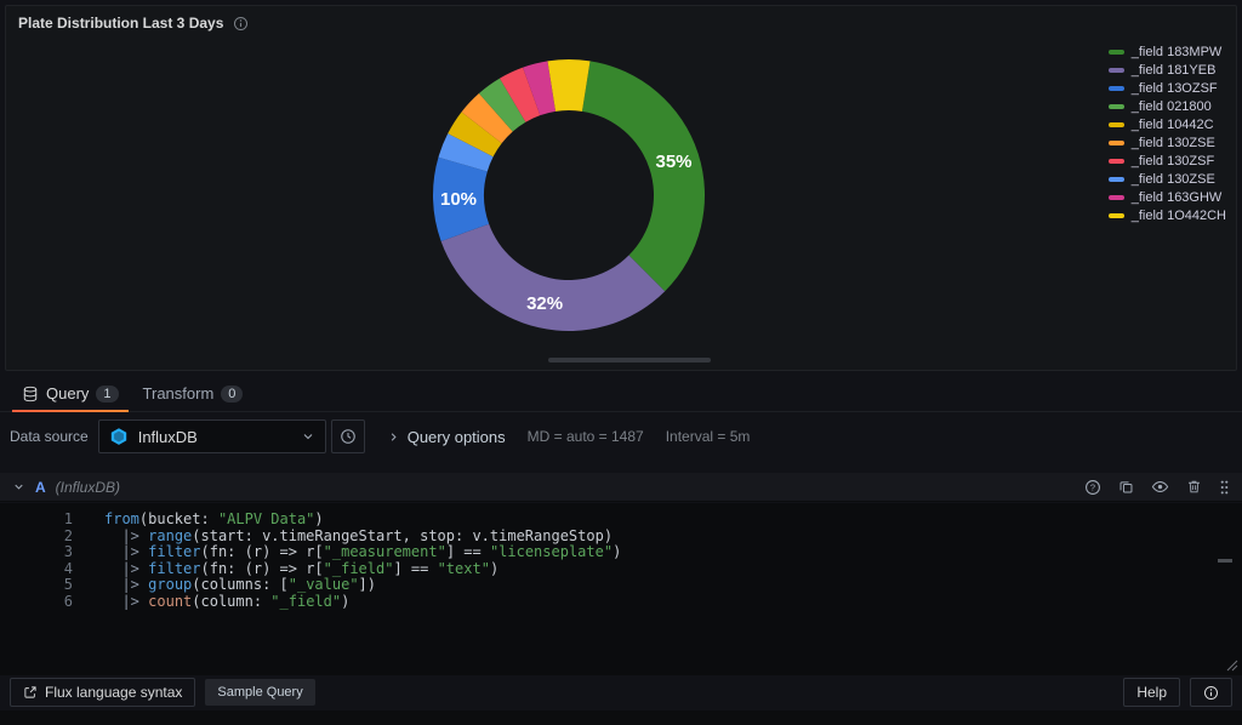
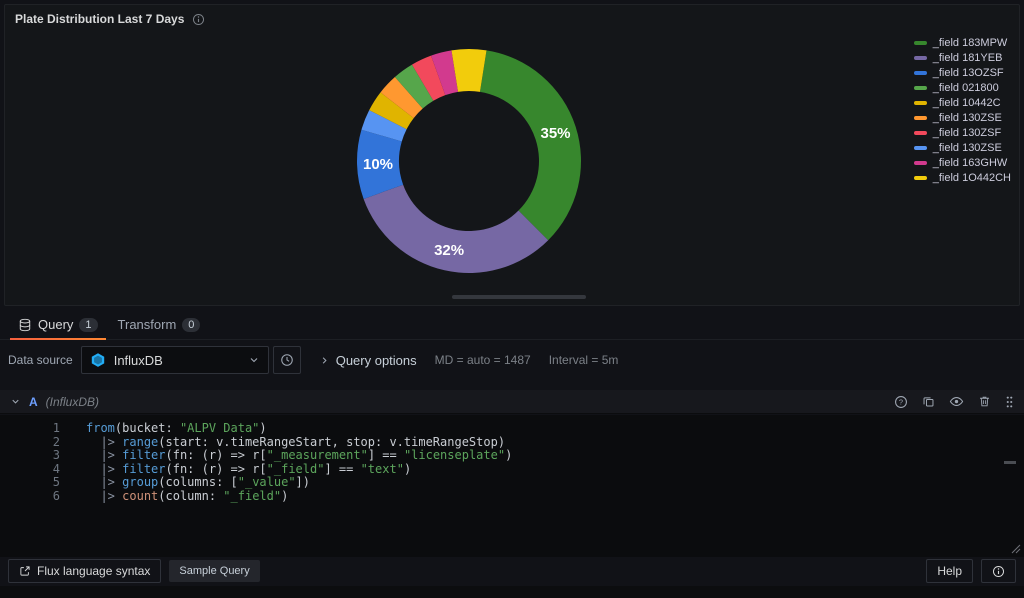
- Plate Distribution Last 3 Days
+ Plate Distribution Last 7 Days
  35%
  32%
  10%
  _field 183MPW
  _field 181YEB
  _field 13OZSF
  _field 021800
  _field 10442C
  _field 130ZSE
  _field 130ZSF
  _field 130ZSE
  _field 163GHW
  _field 1O442CH
  Query
  1
  Transform
  0
  Data source
  InfluxDB
  Query options
  MD = auto = 1487
  Interval = 5m
  A
  (InfluxDB)
  ?
  1
  2
  3
  4
  5
  6
  from(bucket: "ALPV Data")
  |> range(start: v.timeRangeStart, stop: v.timeRangeStop)
  |> filter(fn: (r) => r["_measurement"] == "licenseplate")
  |> filter(fn: (r) => r["_field"] == "text")
  |> group(columns: ["_value"])
  |> count(column: "_field")
  Flux language syntax
  Sample Query
  Help
